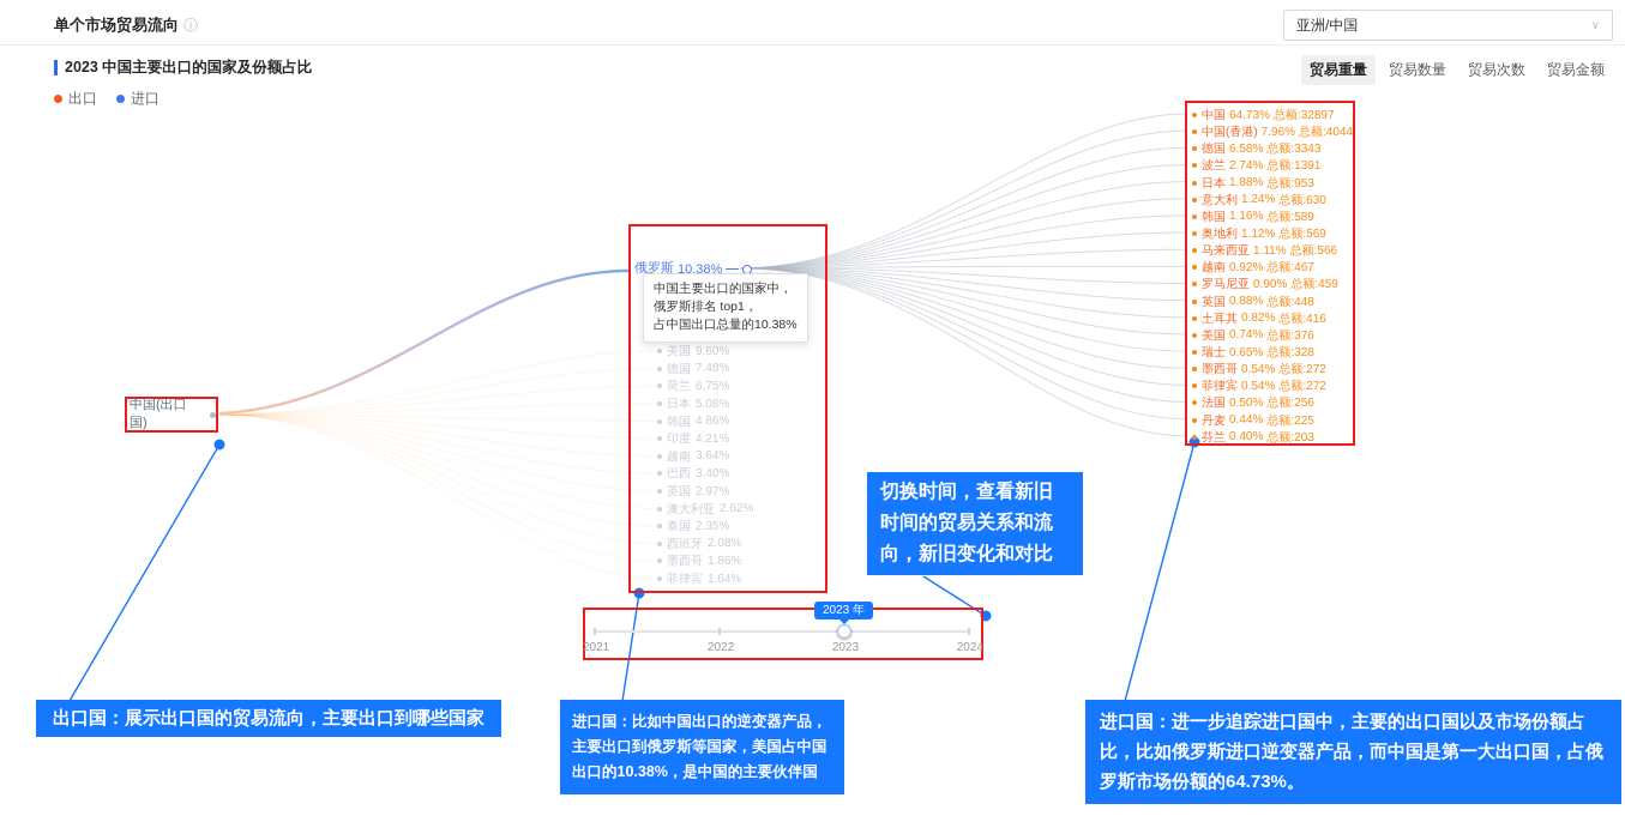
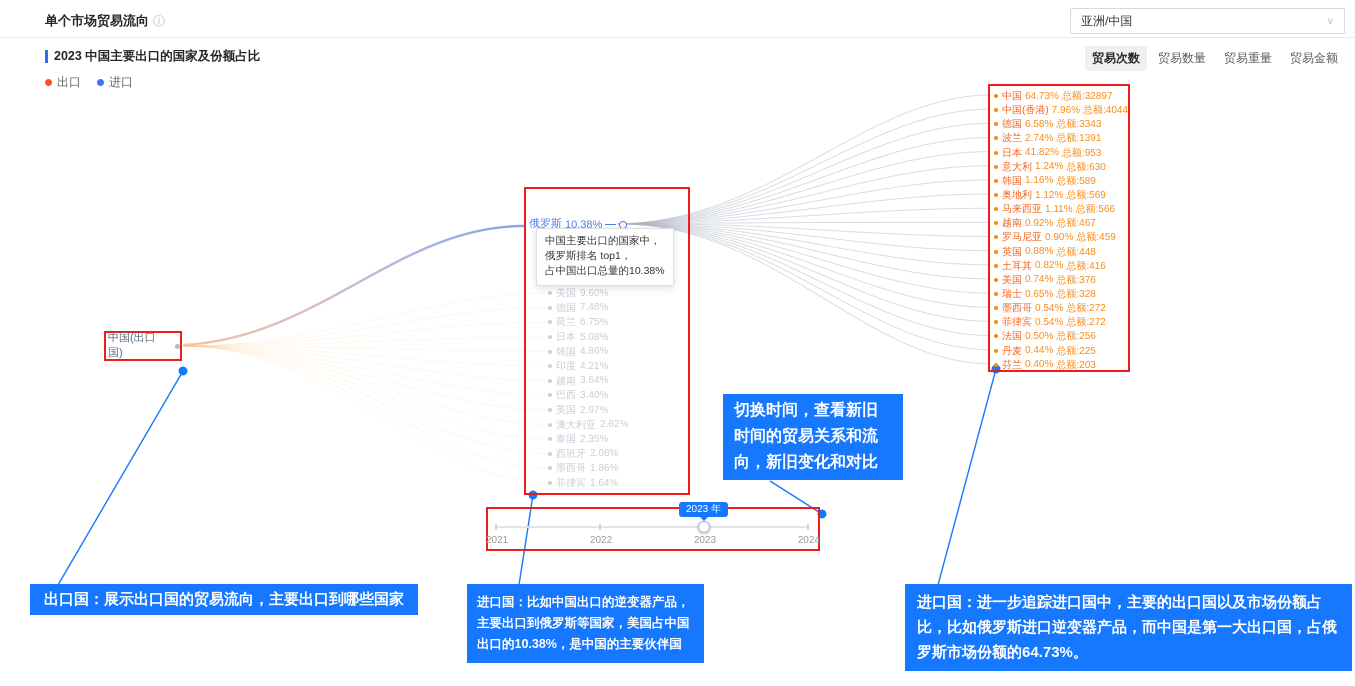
  单个市场贸易流向
  ⓘ
  亚洲/中国
  ∨
  2023 中国主要出口的国家及份额占比
  出口
  进口
- 贸易重量
+ 贸易次数
  贸易数量
- 贸易次数
+ 贸易重量
  贸易金额
  中国(出口国)
  俄罗斯
  10.38%
  中国主要出口的国家中，
  俄罗斯排名 top1，
  占中国出口总量的10.38%
  美国
  9.60%
  德国
  7.48%
  荷兰
  6.75%
  日本
  5.08%
  韩国
  4.86%
  印度
  4.21%
  越南
  3.64%
  巴西
  3.40%
  英国
  2.97%
  澳大利亚
  2.62%
  泰国
  2.35%
  西班牙
  2.08%
  墨西哥
  1.86%
  菲律宾
  1.64%
  中国
  64.73%
  总额:32897
  中国(香港)
  7.96%
  总额:4044
  德国
  6.58%
  总额:3343
  波兰
  2.74%
  总额:1391
  日本
- 1.88%
+ 41.82%
  总额:953
  意大利
  1.24%
  总额:630
  韩国
  1.16%
  总额:589
  奥地利
  1.12%
  总额:569
  马来西亚
  1.11%
  总额:566
  越南
  0.92%
  总额:467
  罗马尼亚
  0.90%
  总额:459
  英国
  0.88%
  总额:448
  土耳其
  0.82%
  总额:416
  美国
  0.74%
  总额:376
  瑞士
  0.65%
  总额:328
  墨西哥
  0.54%
  总额:272
  菲律宾
  0.54%
  总额:272
  法国
  0.50%
  总额:256
  丹麦
  0.44%
  总额:225
  芬兰
  0.40%
  总额:203
  2023 年
  2021
  2022
  2023
  2024
  出口国：展示出口国的贸易流向，主要出口到哪些国家
  进口国：比如中国出口的逆变器产品，主要出口到俄罗斯等国家，美国占中国出口的10.38%，是中国的主要伙伴国
  切换时间，查看新旧时间的贸易关系和流向，新旧变化和对比
  进口国：进一步追踪进口国中，主要的出口国以及市场份额占比，比如俄罗斯进口逆变器产品，而中国是第一大出口国，占俄罗斯市场份额的64.73%。
